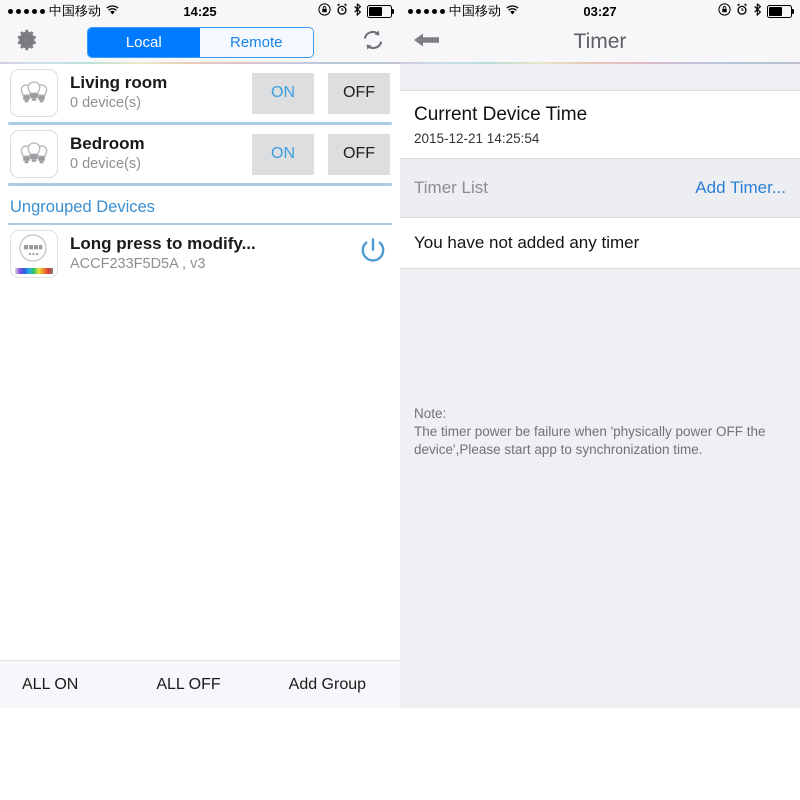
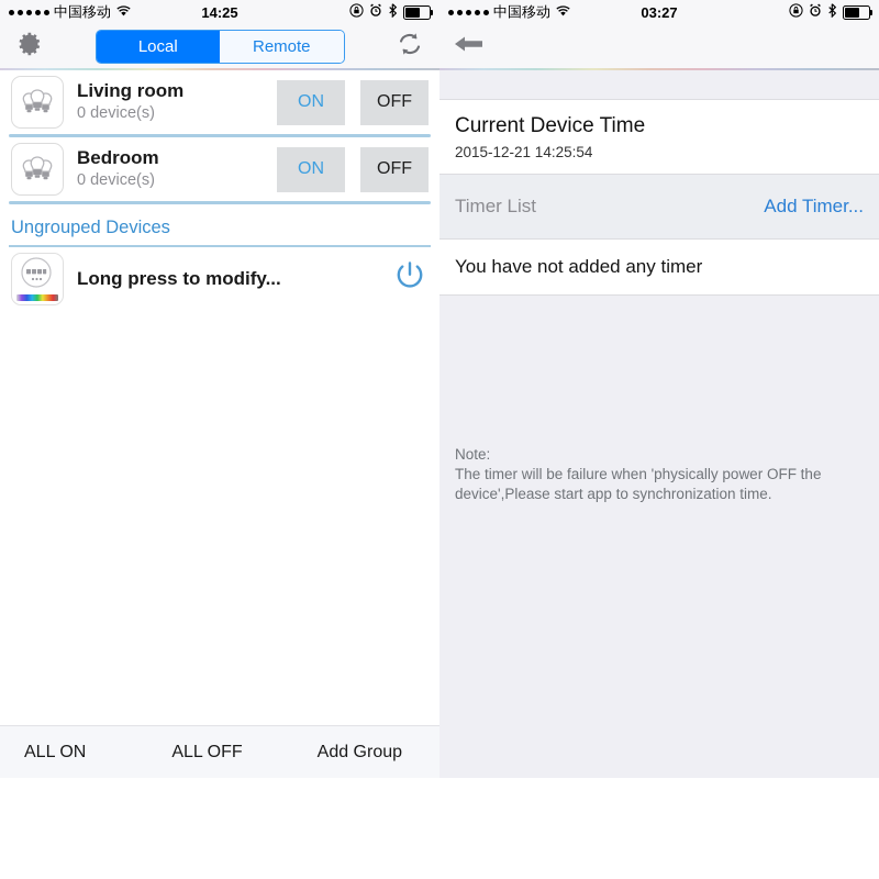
  中国移动
  14:25
  Local
  Remote
  Living room
  0 device(s)
  ON
  OFF
  Bedroom
  0 device(s)
  ON
  OFF
  Ungrouped Devices
  Long press to modify...
- ACCF233F5D5A , v3
  ALL ON
  ALL OFF
  Add Group
  中国移动
  03:27
- Timer
  Current Device Time
  2015-12-21 14:25:54
  Timer List
  Add Timer...
  You have not added any timer
  Note:
- The timer power be failure when 'physically power OFF the
+ The timer will be failure when 'physically power OFF the
  device',Please start app to synchronization time.
